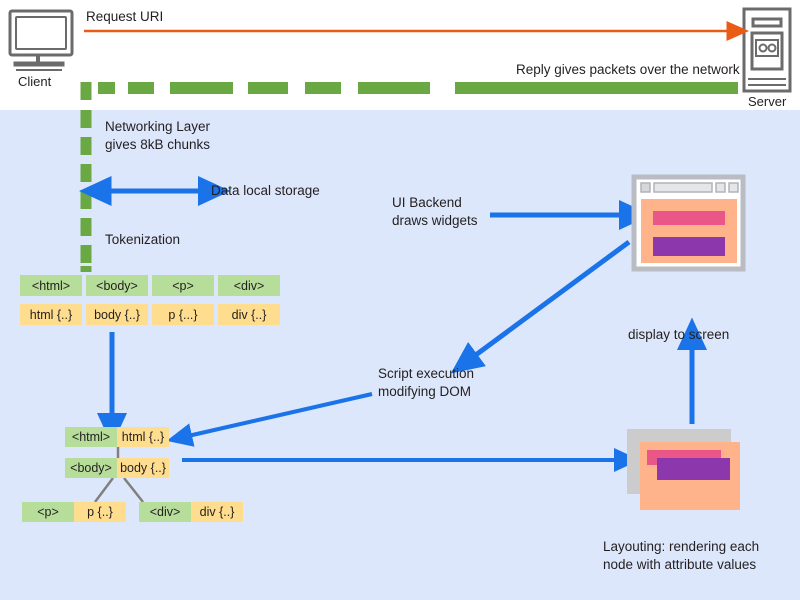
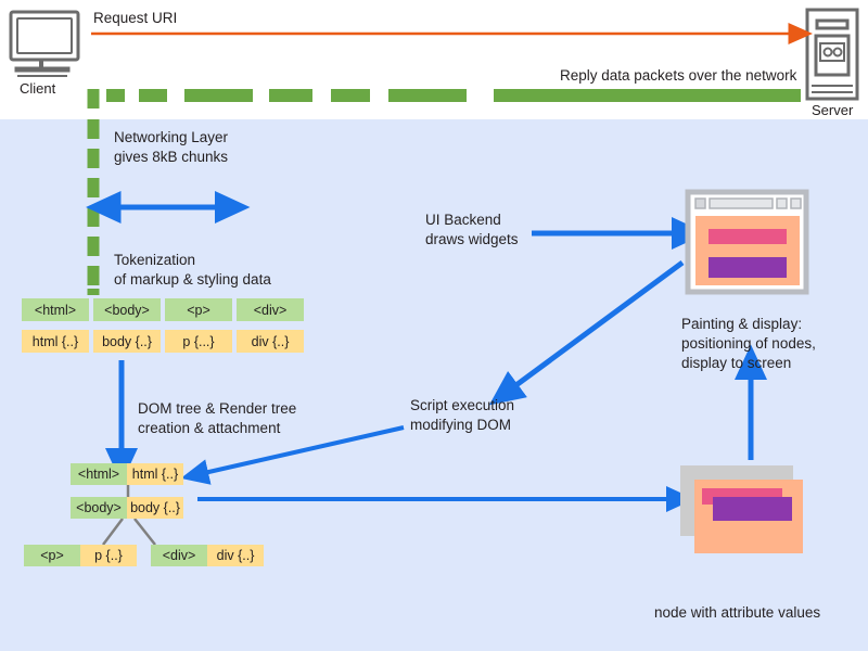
  Request URI
- Reply gives packets over the network
+ Reply data packets over the network
  Client
  Server
  Networking Layer
  gives 8kB chunks
- Data local storage
  Tokenization
+ of markup & styling data
+ DOM tree & Render tree
+ creation & attachment
  UI Backend
  draws widgets
  Script execution
  modifying DOM
+ Painting & display:
+ positioning of nodes,
  display to screen
- Layouting: rendering each
  node with attribute values
  <html>
  <body>
  <p>
  <div>
  html {..}
  body {..}
  p {...}
  div {..}
  <html>
  html {..}
  <body>
  body {..}
  <p>
  p {..}
  <div>
  div {..}
